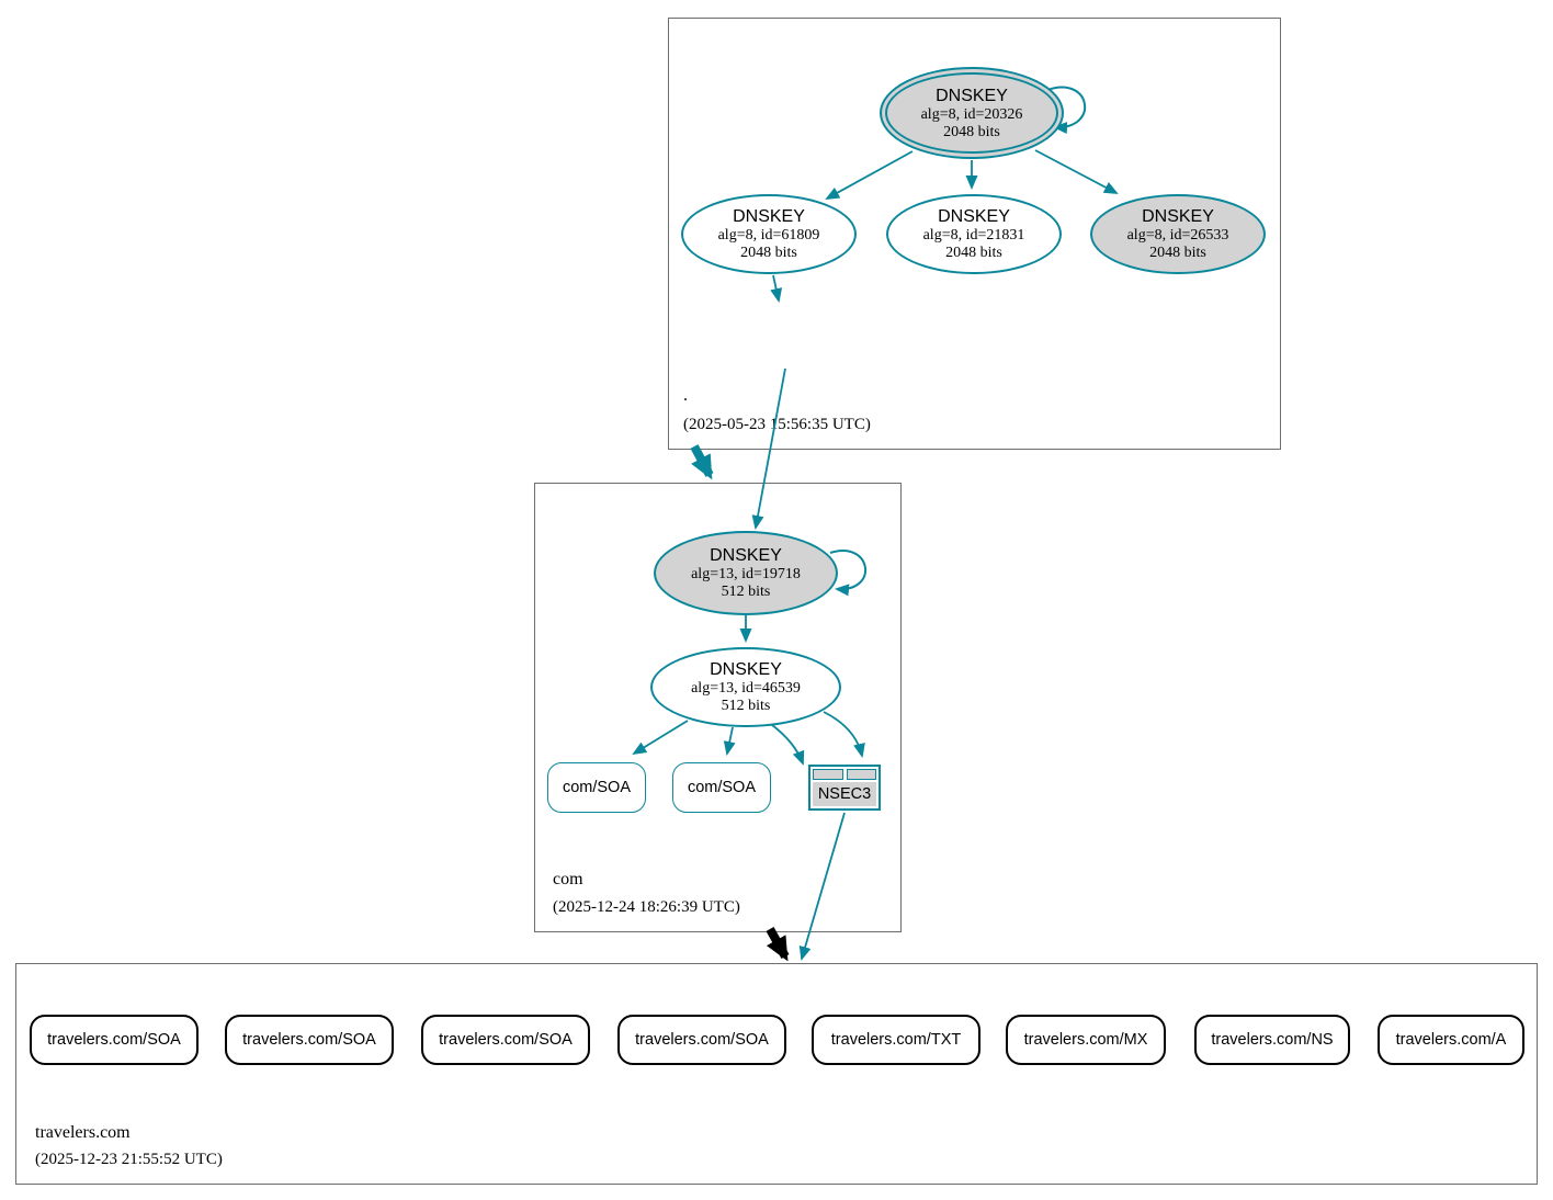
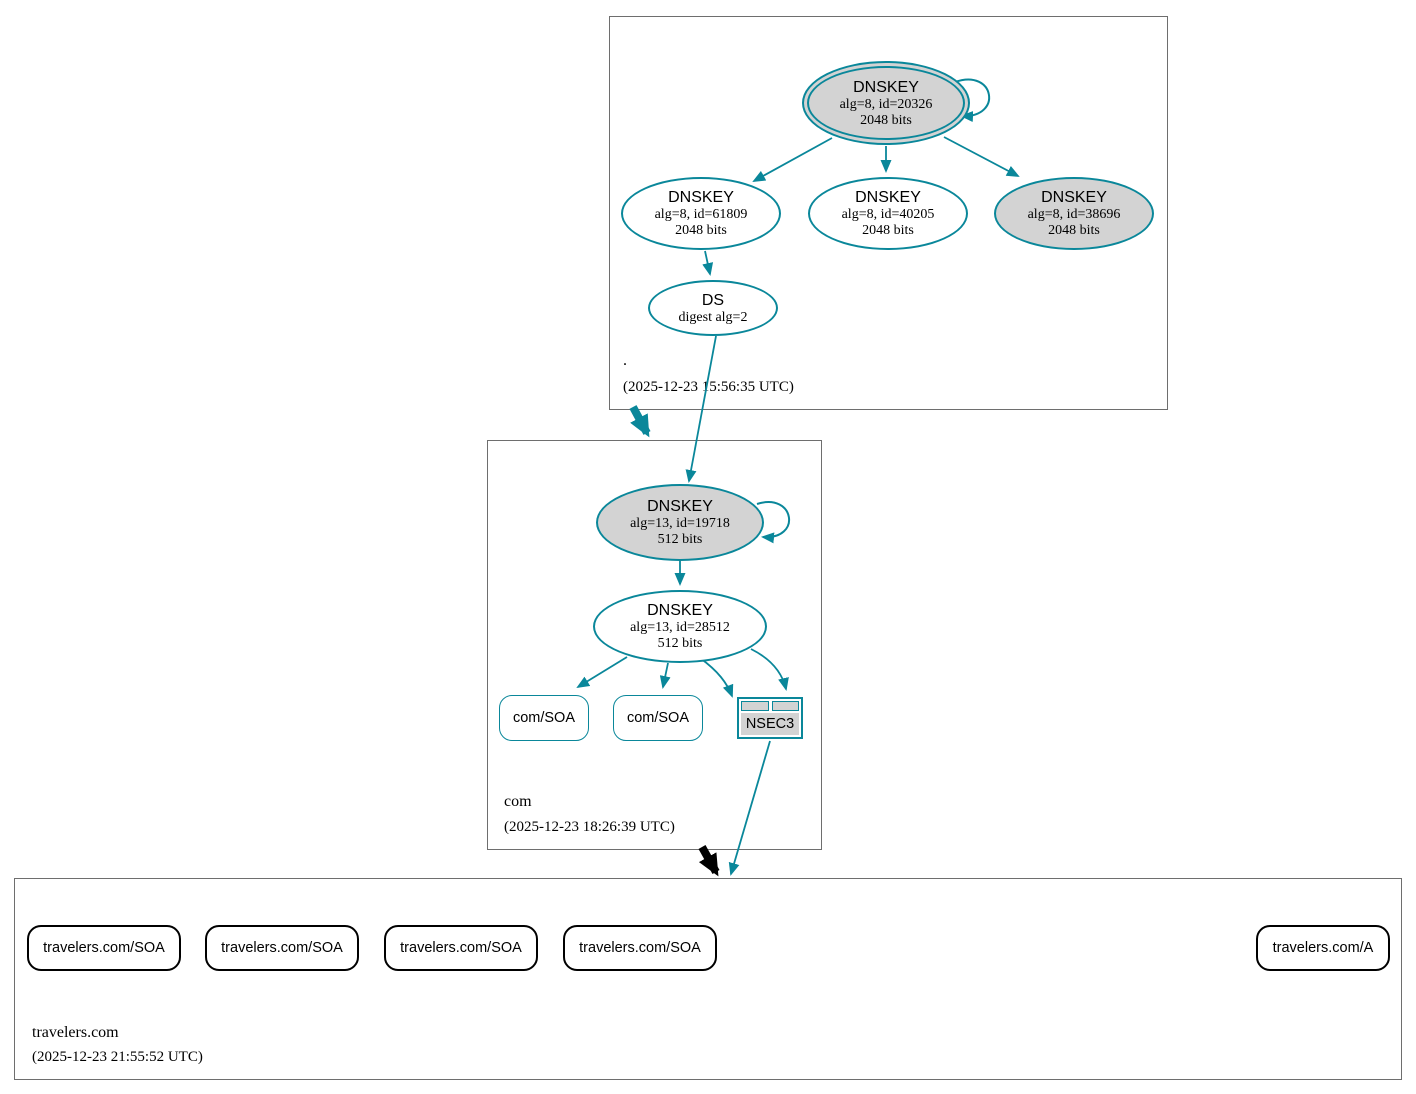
  .
- (2025-05-23 15:56:35 UTC)
+ (2025-12-23 15:56:35 UTC)
  com
- (2025-12-24 18:26:39 UTC)
+ (2025-12-23 18:26:39 UTC)
  travelers.com
  (2025-12-23 21:55:52 UTC)
  DNSKEY
  alg=8, id=20326
  2048 bits
  DNSKEY
  alg=8, id=61809
  2048 bits
  DNSKEY
- alg=8, id=21831
+ alg=8, id=40205
  2048 bits
  DNSKEY
- alg=8, id=26533
+ alg=8, id=38696
  2048 bits
+ DS
+ digest alg=2
  DNSKEY
  alg=13, id=19718
  512 bits
  DNSKEY
- alg=13, id=46539
+ alg=13, id=28512
  512 bits
  com/SOA
  com/SOA
  NSEC3
  travelers.com/SOA
  travelers.com/SOA
  travelers.com/SOA
  travelers.com/SOA
- travelers.com/TXT
- travelers.com/MX
- travelers.com/NS
  travelers.com/A
